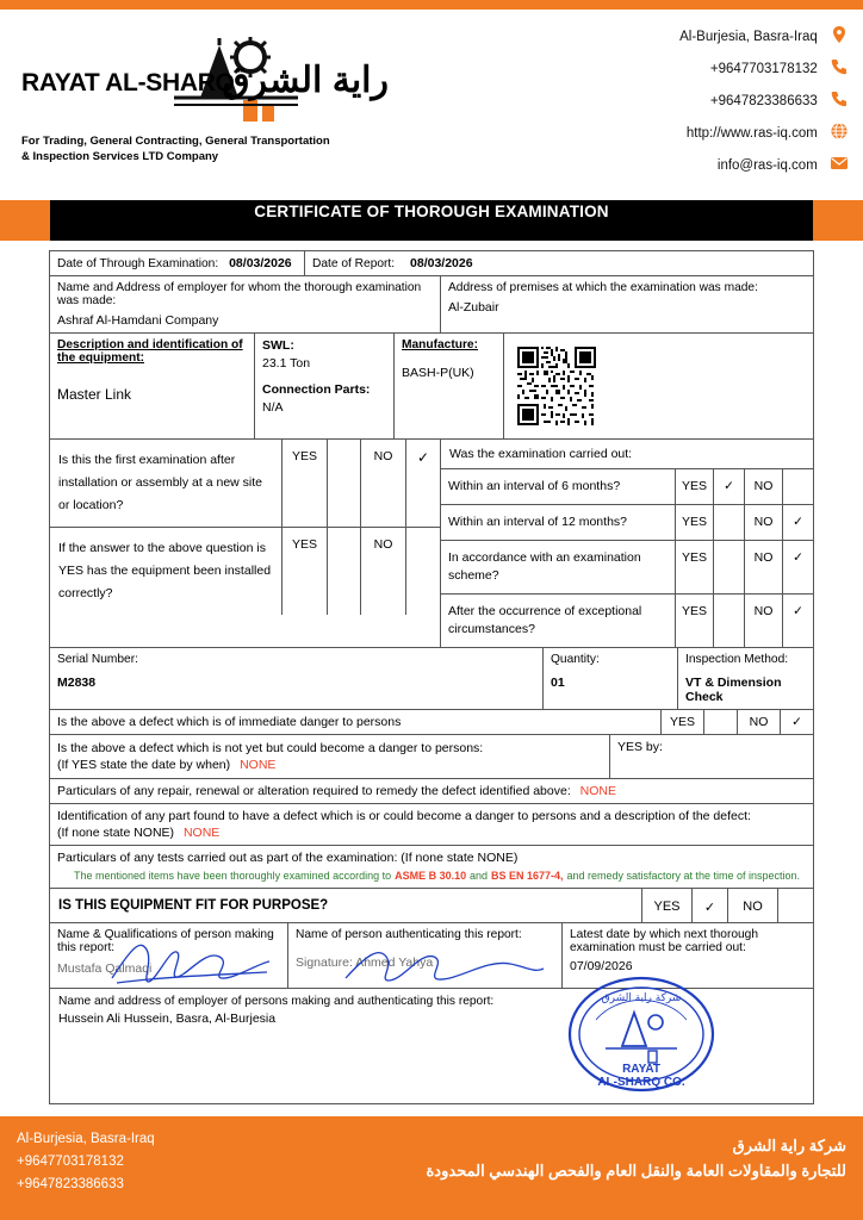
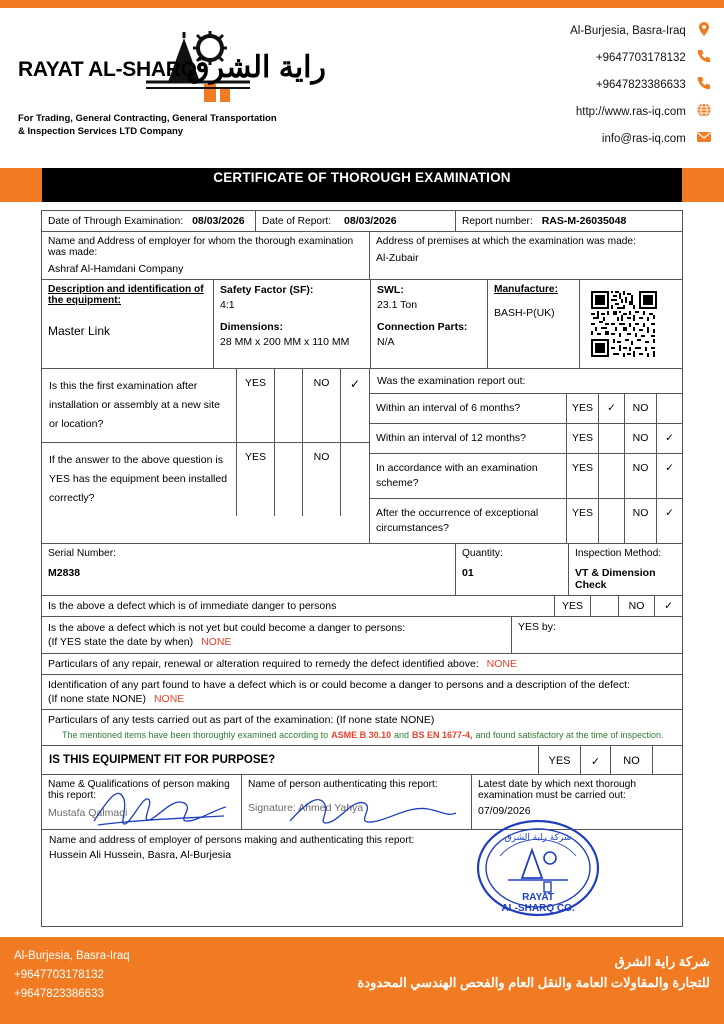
  RAYAT AL-SHARQ
  راية الشرق
  For Trading, General Contracting, General Transportation
  & Inspection Services LTD Company
  Al-Burjesia, Basra-Iraq
  +9647703178132
  +9647823386633
  http://www.ras-iq.com
  info@ras-iq.com
  CERTIFICATE OF THOROUGH EXAMINATION
  Date of Through Examination: 08/03/2026
  Date of Report: 08/03/2026
+ Report number: RAS-M-26035048
  Name and Address of employer for whom the thorough examination was made:
  Ashraf Al-Hamdani Company
  Address of premises at which the examination was made:
  Al-Zubair
  Description and identification of the equipment:
  Master Link
+ Safety Factor (SF):
+ 4:1
+ Dimensions:
+ 28 MM x 200 MM x 110 MM
  SWL:
  23.1 Ton
  Connection Parts:
  N/A
  Manufacture:
  BASH-P(UK)
  Is this the first examination after installation or assembly at a new site or location?
  YES
  NO
  ✓
  If the answer to the above question is YES has the equipment been installed correctly?
  YES
  NO
- Was the examination carried out:
+ Was the examination report out:
  Within an interval of 6 months?
  YES
  ✓
  NO
  Within an interval of 12 months?
  YES
  NO
  ✓
  In accordance with an examination scheme?
  YES
  NO
  ✓
  After the occurrence of exceptional circumstances?
  YES
  NO
  ✓
  Serial Number:
  M2838
  Quantity:
  01
  Inspection Method:
  VT & Dimension Check
  Is the above a defect which is of immediate danger to persons
  YES
  NO
  ✓
  Is the above a defect which is not yet but could become a danger to persons:
  (If YES state the date by when) NONE
  YES by:
  Particulars of any repair, renewal or alteration required to remedy the defect identified above: NONE
  Identification of any part found to have a defect which is or could become a danger to persons and a description of the defect:
  (If none state NONE) NONE
  Particulars of any tests carried out as part of the examination: (If none state NONE)
- The mentioned items have been thoroughly examined according to ASME B 30.10 and BS EN 1677-4, and remedy satisfactory at the time of inspection.
+ The mentioned items have been thoroughly examined according to ASME B 30.10 and BS EN 1677-4, and found satisfactory at the time of inspection.
  IS THIS EQUIPMENT FIT FOR PURPOSE?
  YES
  ✓
  NO
  Name & Qualifications of person making this report:
  Mustafa Qlmaqi
  Name of person authenticating this report:
  Signature: Ahmed Yaya
  Latest date by which next thorough examination must be carried out:
  07/09/2026
  Name and address of employer of persons making and authenticating this report:
  Hussein Ali Hussein, Basra, Al-Burjesia
  شركة راية الشرق
  RAYAT
  AL-SHARQ CO.
  Al-Burjesia, Basra-Iraq
  +9647703178132
  +9647823386633
  شركة راية الشرق
  للتجارة والمقاولات العامة والنقل العام والفحص الهندسي المحدودة
